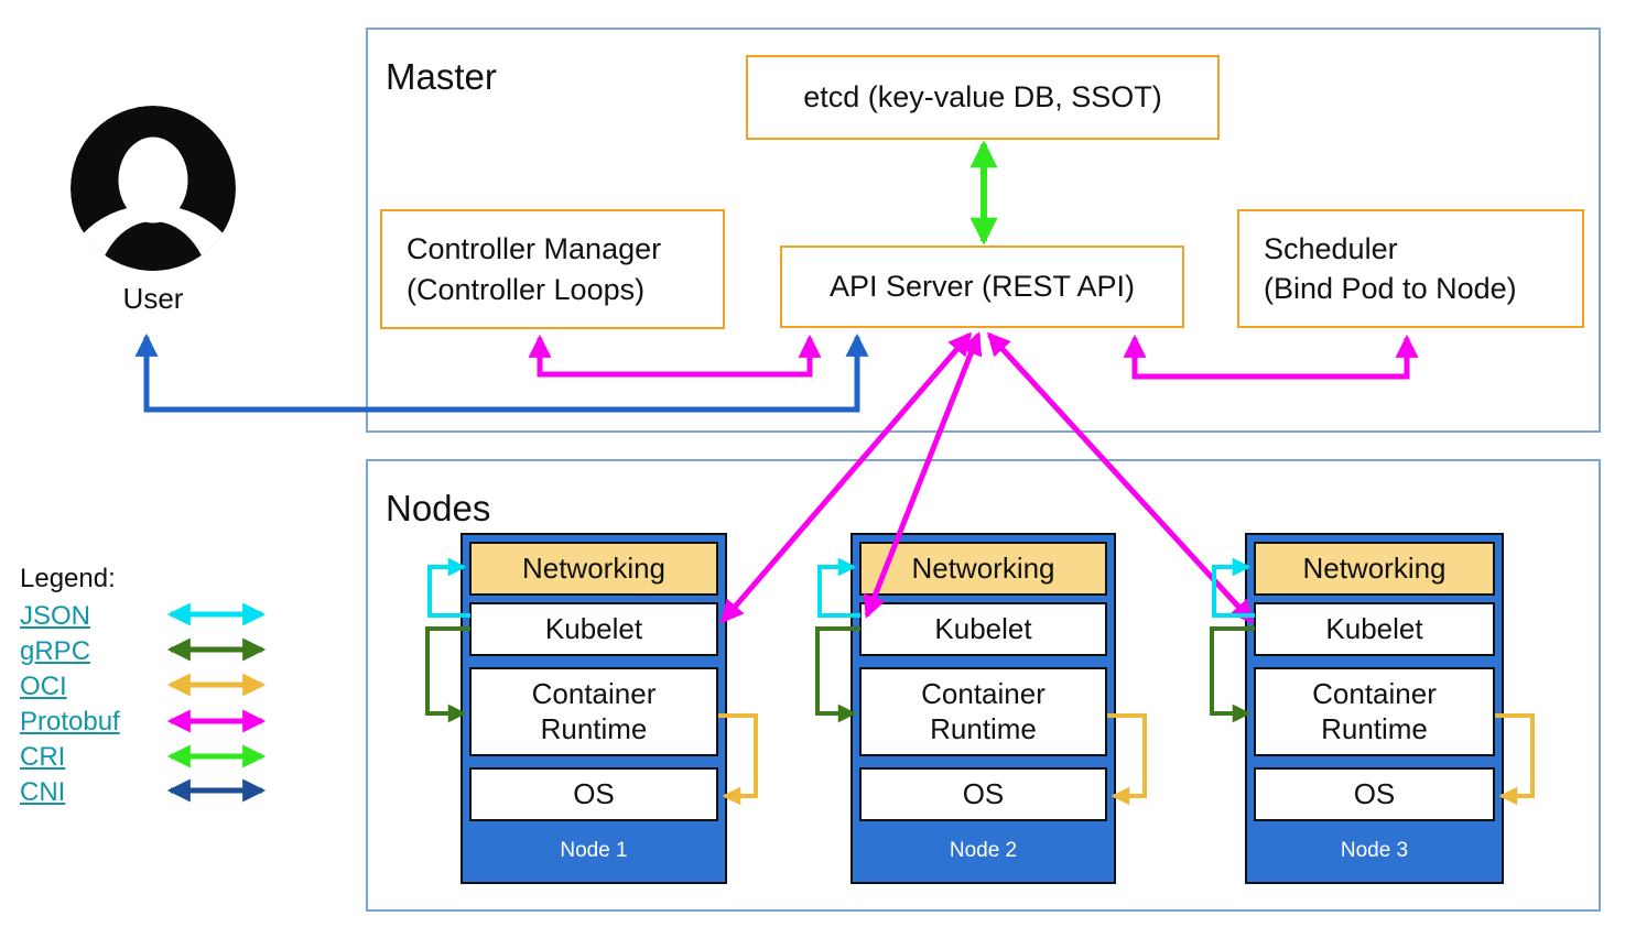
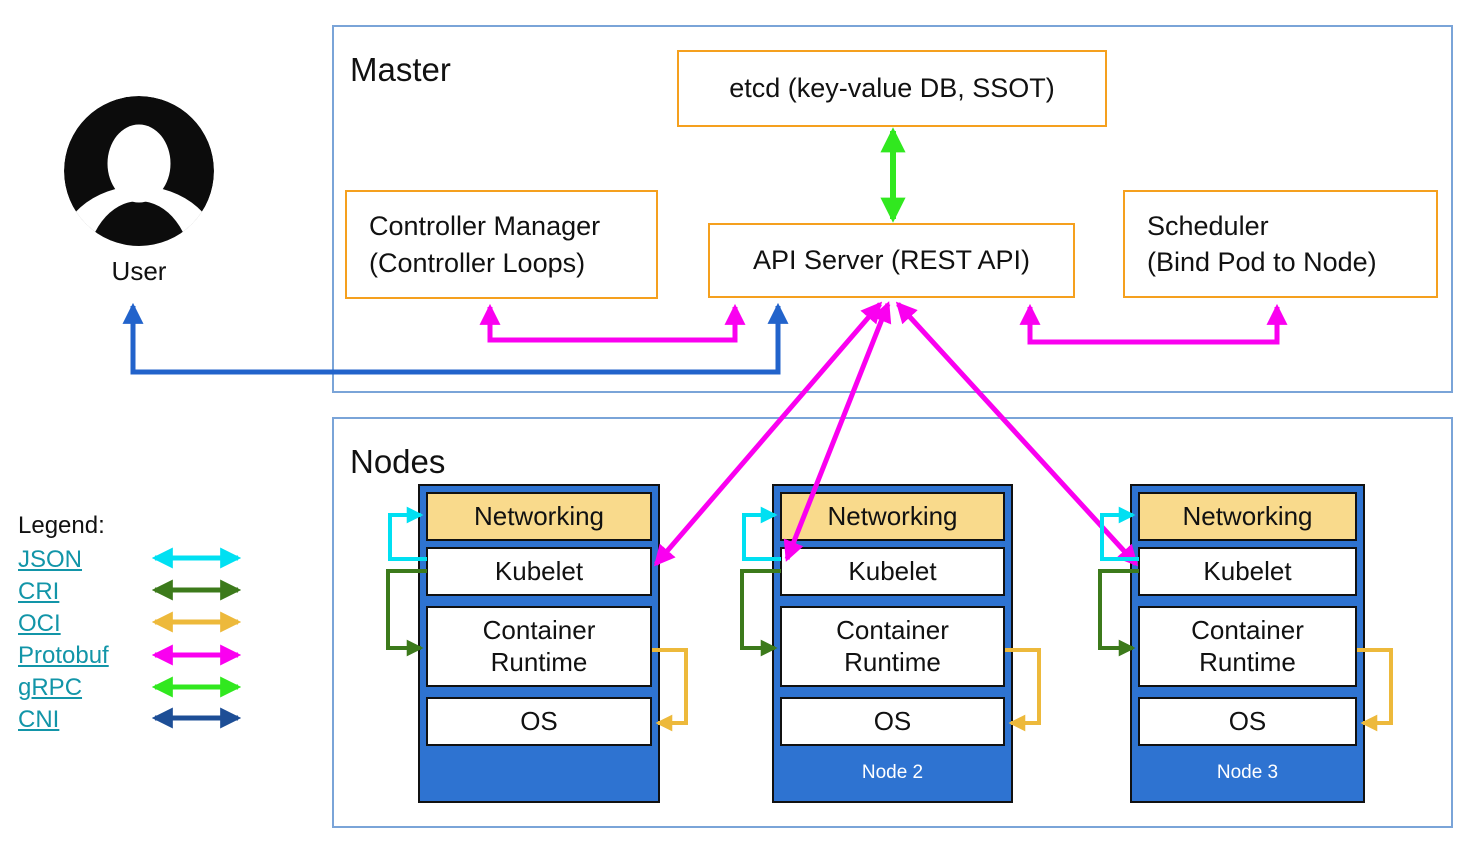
  Master
  Nodes
  etcd (key-value DB, SSOT)
  Controller Manager
  (Controller Loops)
  API Server (REST API)
  Scheduler
  (Bind Pod to Node)
  User
  Legend:
  JSON
- gRPC
+ CRI
  OCI
  Protobuf
- CRI
+ gRPC
  CNI
  Networking
  Kubelet
  Container Runtime
  OS
- Node 1
  Networking
  Kubelet
  Container Runtime
  OS
  Node 2
  Networking
  Kubelet
  Container Runtime
  OS
  Node 3
